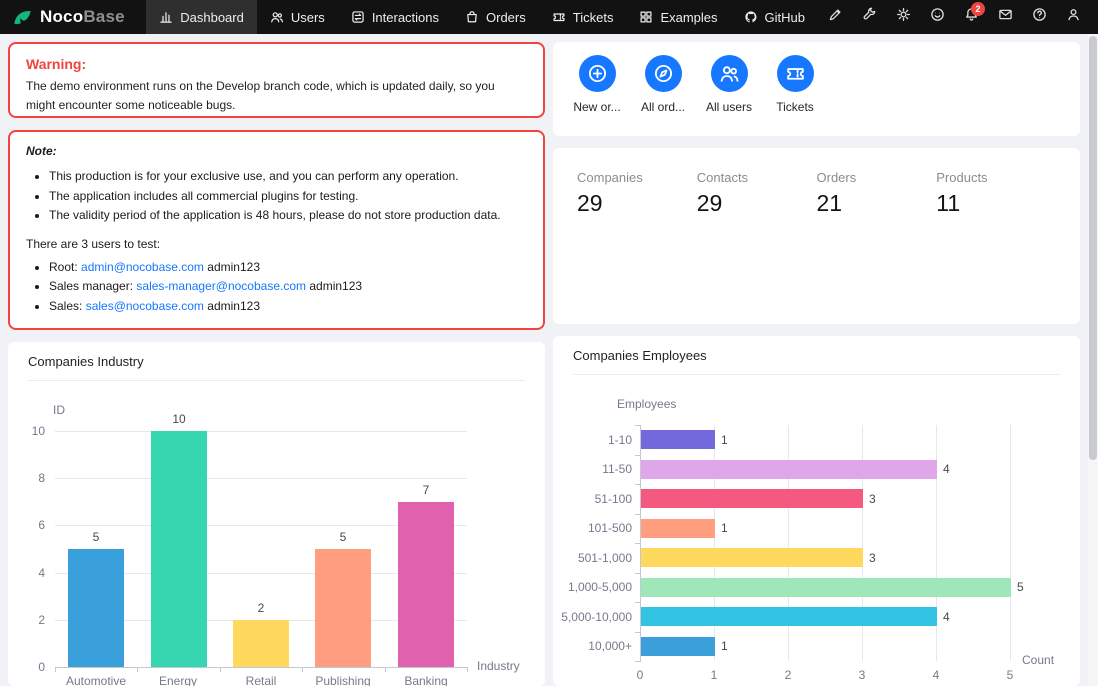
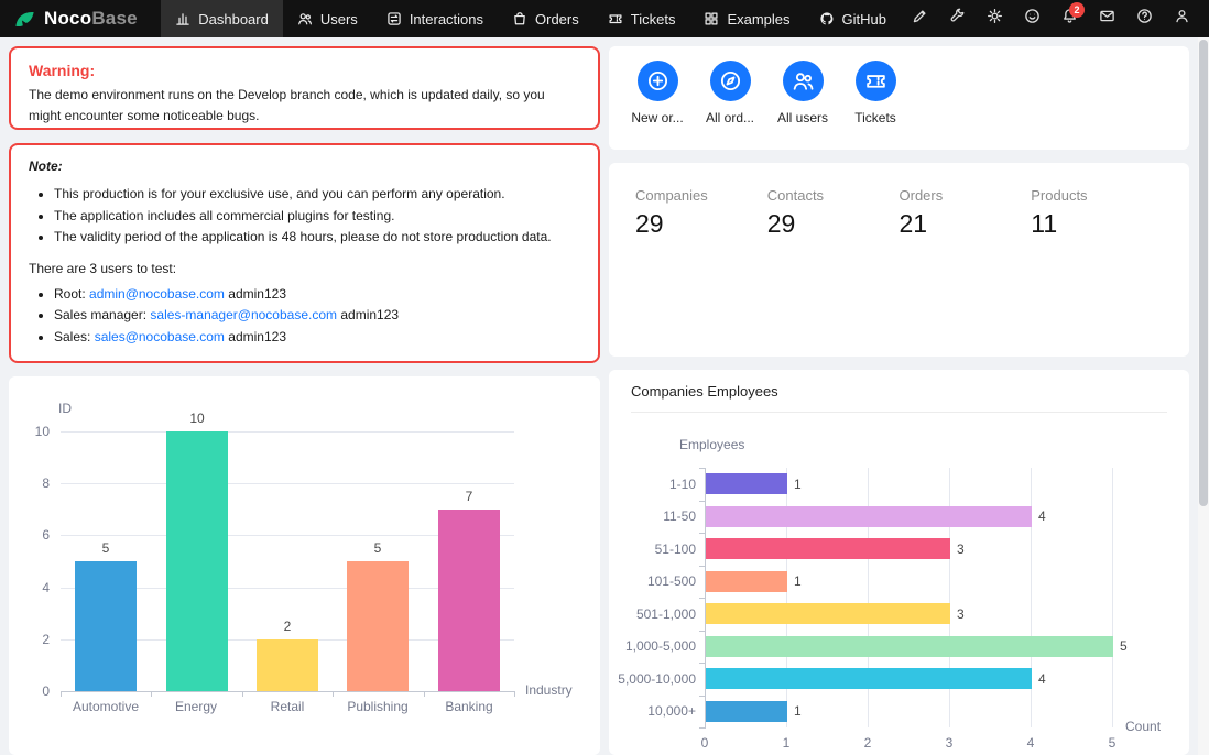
  NocoBase
  Dashboard
  Users
  Interactions
  Orders
  Tickets
  Examples
  GitHub
  2
  Warning:
  The demo environment runs on the Develop branch code, which is updated daily, so you might encounter some noticeable bugs.
  Note:
  This production is for your exclusive use, and you can perform any operation.
  The application includes all commercial plugins for testing.
  The validity period of the application is 48 hours, please do not store production data.
  There are 3 users to test:
  Root: admin@nocobase.com admin123
  Sales manager: sales-manager@nocobase.com admin123
  Sales: sales@nocobase.com admin123
- Companies Industry
  ID
  0
  2
  4
  6
  8
  10
  5
  Automotive
  10
  Energy
  2
  Retail
  5
  Publishing
  7
  Banking
  Industry
  New or...
  All ord...
  All users
  Tickets
  Companies
  29
  Contacts
  29
  Orders
  21
  Products
  11
  Companies Employees
  Employees
  0
  1
  2
  3
  4
  5
  1-10
  1
  11-50
  4
  51-100
  3
  101-500
  1
  501-1,000
  3
  1,000-5,000
  5
  5,000-10,000
  4
  10,000+
  1
  Count
